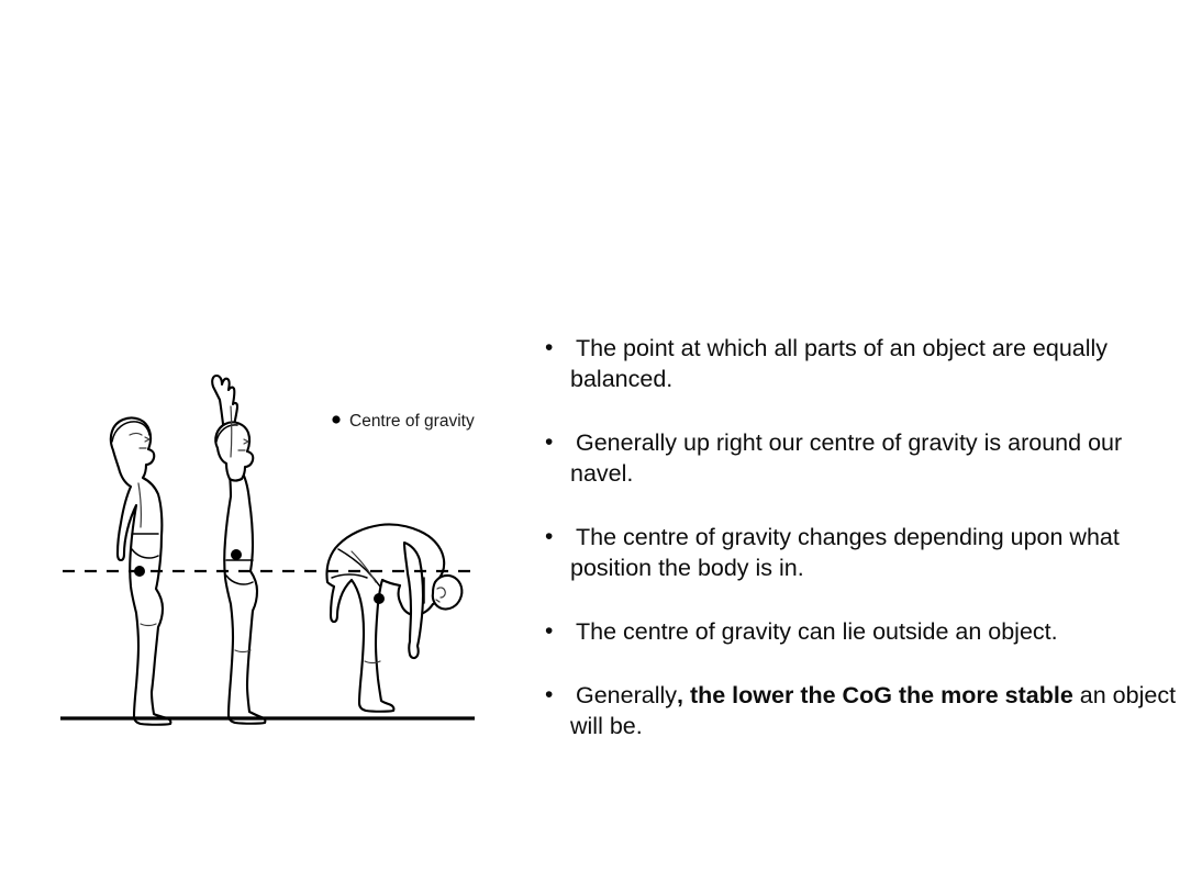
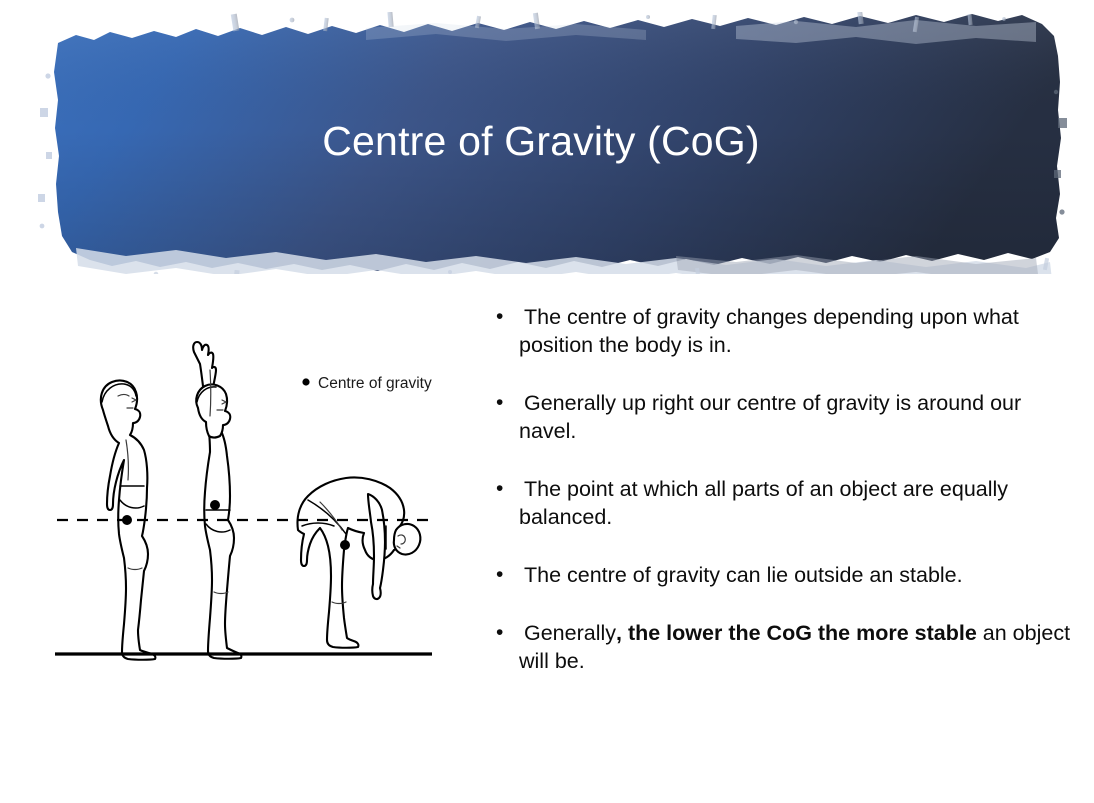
+ Centre of Gravity (CoG)
  Centre of gravity
  •
- The point at which all parts of an object are equally balanced.
+ The centre of gravity changes depending upon what position the body is in.
  •
  Generally up right our centre of gravity is around our navel.
  •
- The centre of gravity changes depending upon what position the body is in.
+ The point at which all parts of an object are equally balanced.
  •
- The centre of gravity can lie outside an object.
+ The centre of gravity can lie outside an stable.
  •
  Generally, the lower the CoG the more stable an object will be.
